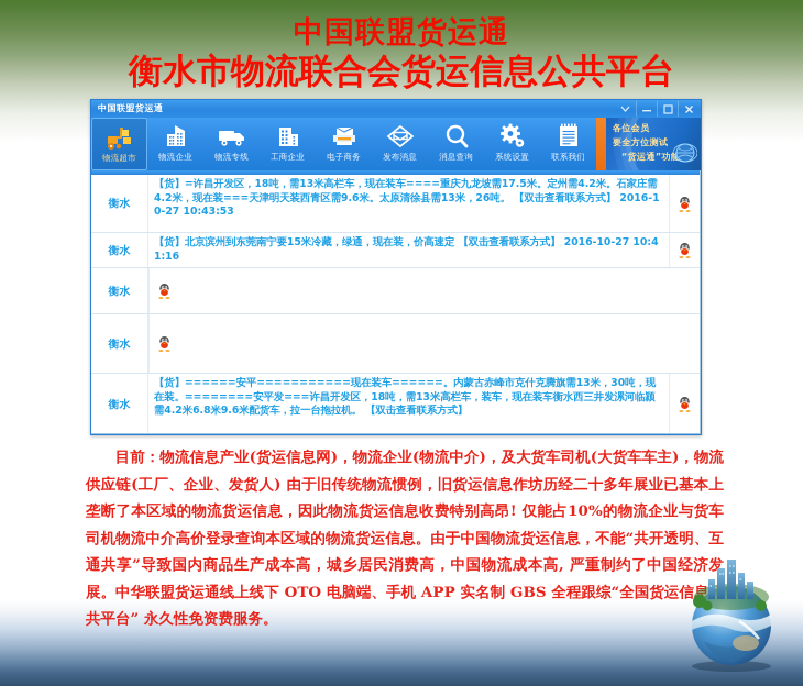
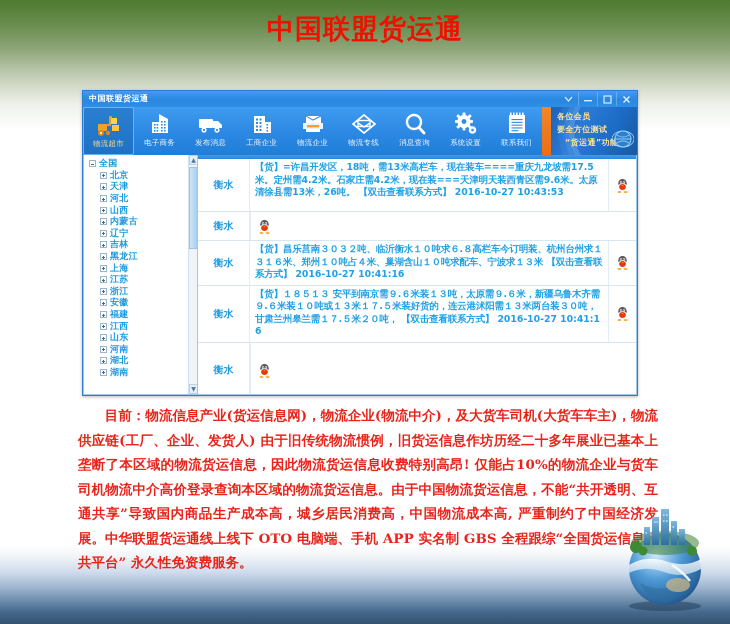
  中国联盟货运通
- 衡水市物流联合会货运信息公共平台
  中国联盟货运通
  物流超市
- 物流企业
+ 电子商务
- 物流专线
+ 发布消息
  工商企业
- 电子商务
+ 物流企业
- 发布消息
+ 物流专线
  消息查询
  系统设置
  联系我们
  各位会员
  要全方位测试
  “货运通”功能
+ 全国
+ 北京
+ 天津
+ 河北
+ 山西
+ 内蒙古
+ 辽宁
+ 吉林
+ 黑龙江
+ 上海
+ 江苏
+ 浙江
+ 安徽
+ 福建
+ 江西
+ 山东
+ 河南
+ 湖北
+ 湖南
  衡水
  【货】=许昌开发区，18吨，需13米高栏车，现在装车====重庆九龙坡需17.5米。定州需4.2米。石家庄需4.2米，现在装===天津明天装西青区需9.6米。太原清徐县需13米，26吨。 【双击查看联系方式】 2016-10-27 10:43:53
  衡水
- 【货】北京滨州到东莞南宁要15米冷藏，绿通，现在装，价高速定 【双击查看联系方式】 2016-10-27 10:41:16
  衡水
+ 【货】昌乐莒南３０３２吨、临沂衡水１０吨求６.８高栏车今订明装、杭州台州求１３１６米、郑州１０吨占４米、巢湖含山１０吨求配车、宁波求１３米 【双击查看联系方式】 2016-10-27 10:41:16
  衡水
+ 【货】１８５１３ 安平到南京需９.６米装１３吨，太原需９.６米，新疆乌鲁木齐需９.６米装１０吨或１３米１７.５米装好货的，连云港沭阳需１３米两台装３０吨，甘肃兰州皋兰需１７.５米２０吨， 【双击查看联系方式】 2016-10-27 10:41:16
  衡水
- 【货】======安平===========现在装车======。内蒙古赤峰市克什克腾旗需13米，30吨，现在装。========安平发===许昌开发区，18吨，需13米高栏车，装车，现在装车衡水西三井发漯河临颍需4.2米6.8米9.6米配货车，拉一台拖拉机。 【双击查看联系方式】
  目前：物流信息产业(货运信息网)，物流企业(物流中介)，及大货车司机(大货车车主)，物流供应链(工厂、企业、发货人) 由于旧传统物流惯例，旧货运信息作坊历经二十多年展业已基本上垄断了本区域的物流货运信息，因此物流货运信息收费特别高昂! 仅能占10%的物流企业与货车司机物流中介高价登录查询本区域的物流货运信息。由于中国物流货运信息，不能“共开透明、互通共享”导致国内商品生产成夲高，城乡居民消费高，中国物流成本高, 严重制约了中国经济发展。中华联盟货运通线上线下 OTO 电脑端、手机 APP 实名制 GBS 全程跟综“全国货运信息共平台” 永久性免资费服务。
